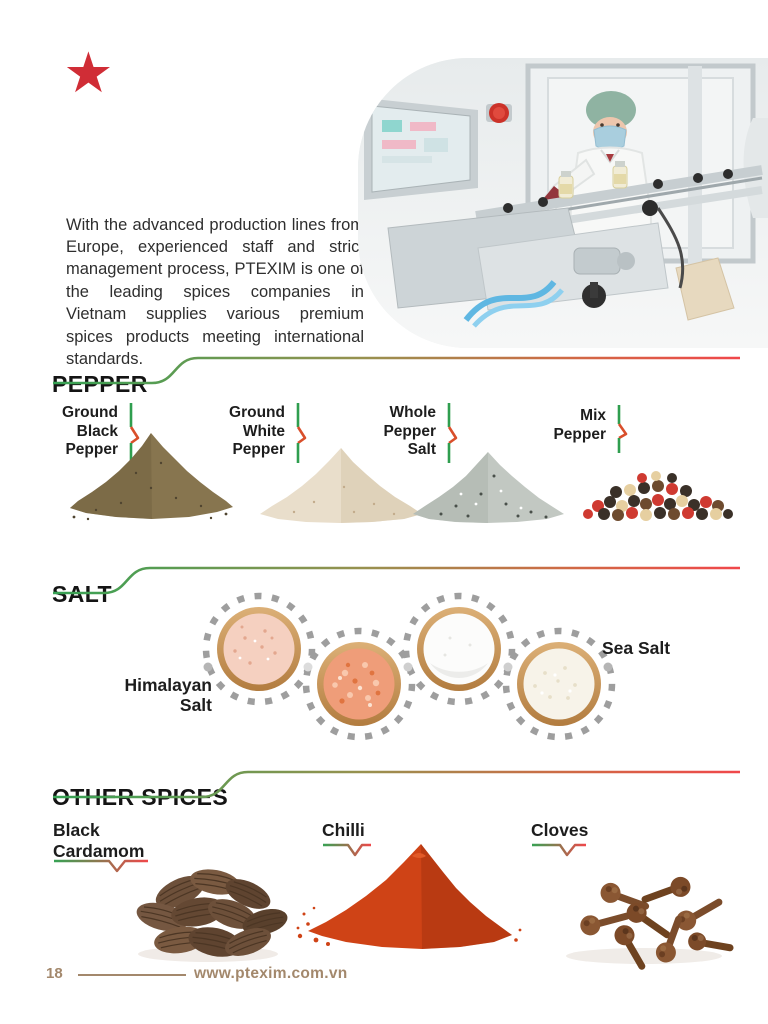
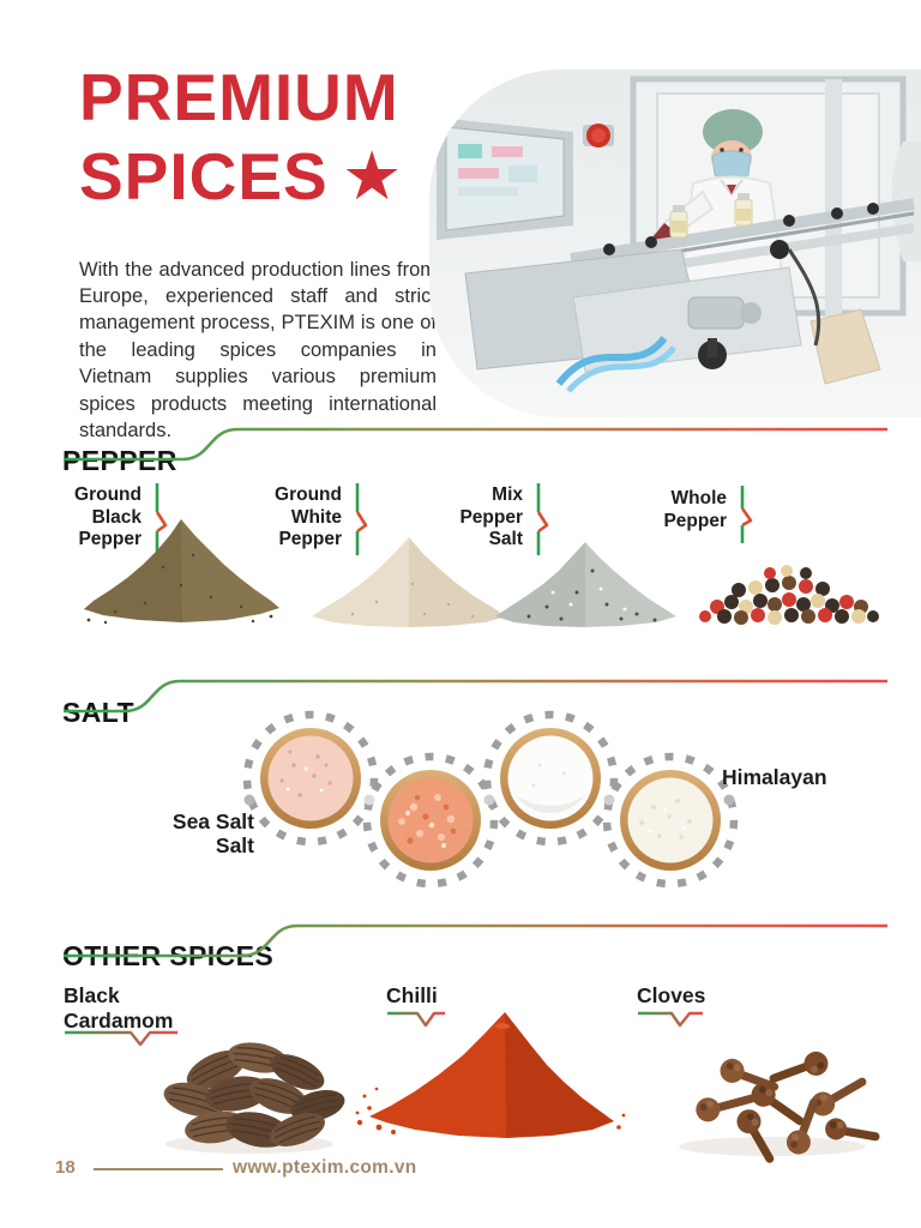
+ PREMIUM
+ SPICES
  ★
  With the advanced production lines fro Europe, experienced staff and stric management process, PTEXIM is one o the leading spices companies in Vietnam supplies various premium spices products meeting international standards.
  Ground
  Black
  Pepper
  Ground
  White
  Pepper
- Whole
+ Mix
  Pepper
  Salt
- Mix
+ Whole
  Pepper
- Himalayan
+ Sea Salt
  Salt
- Sea Salt
+ Himalayan
  Black
  Cardamom
  Chilli
  Cloves
  18
  www.ptexim.com.vn
